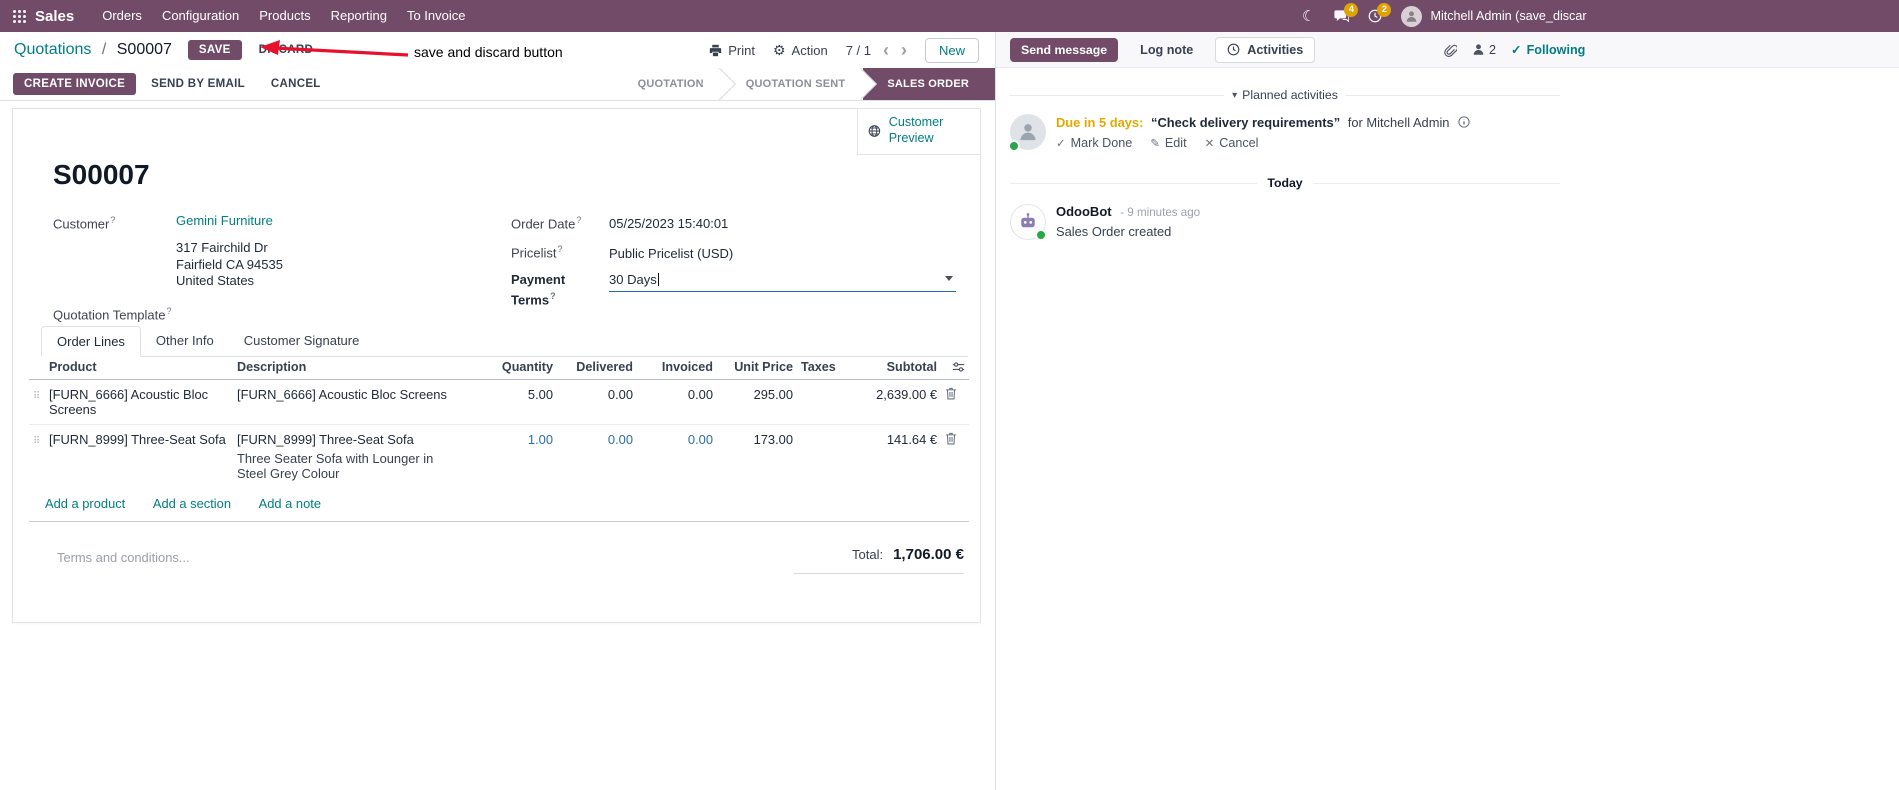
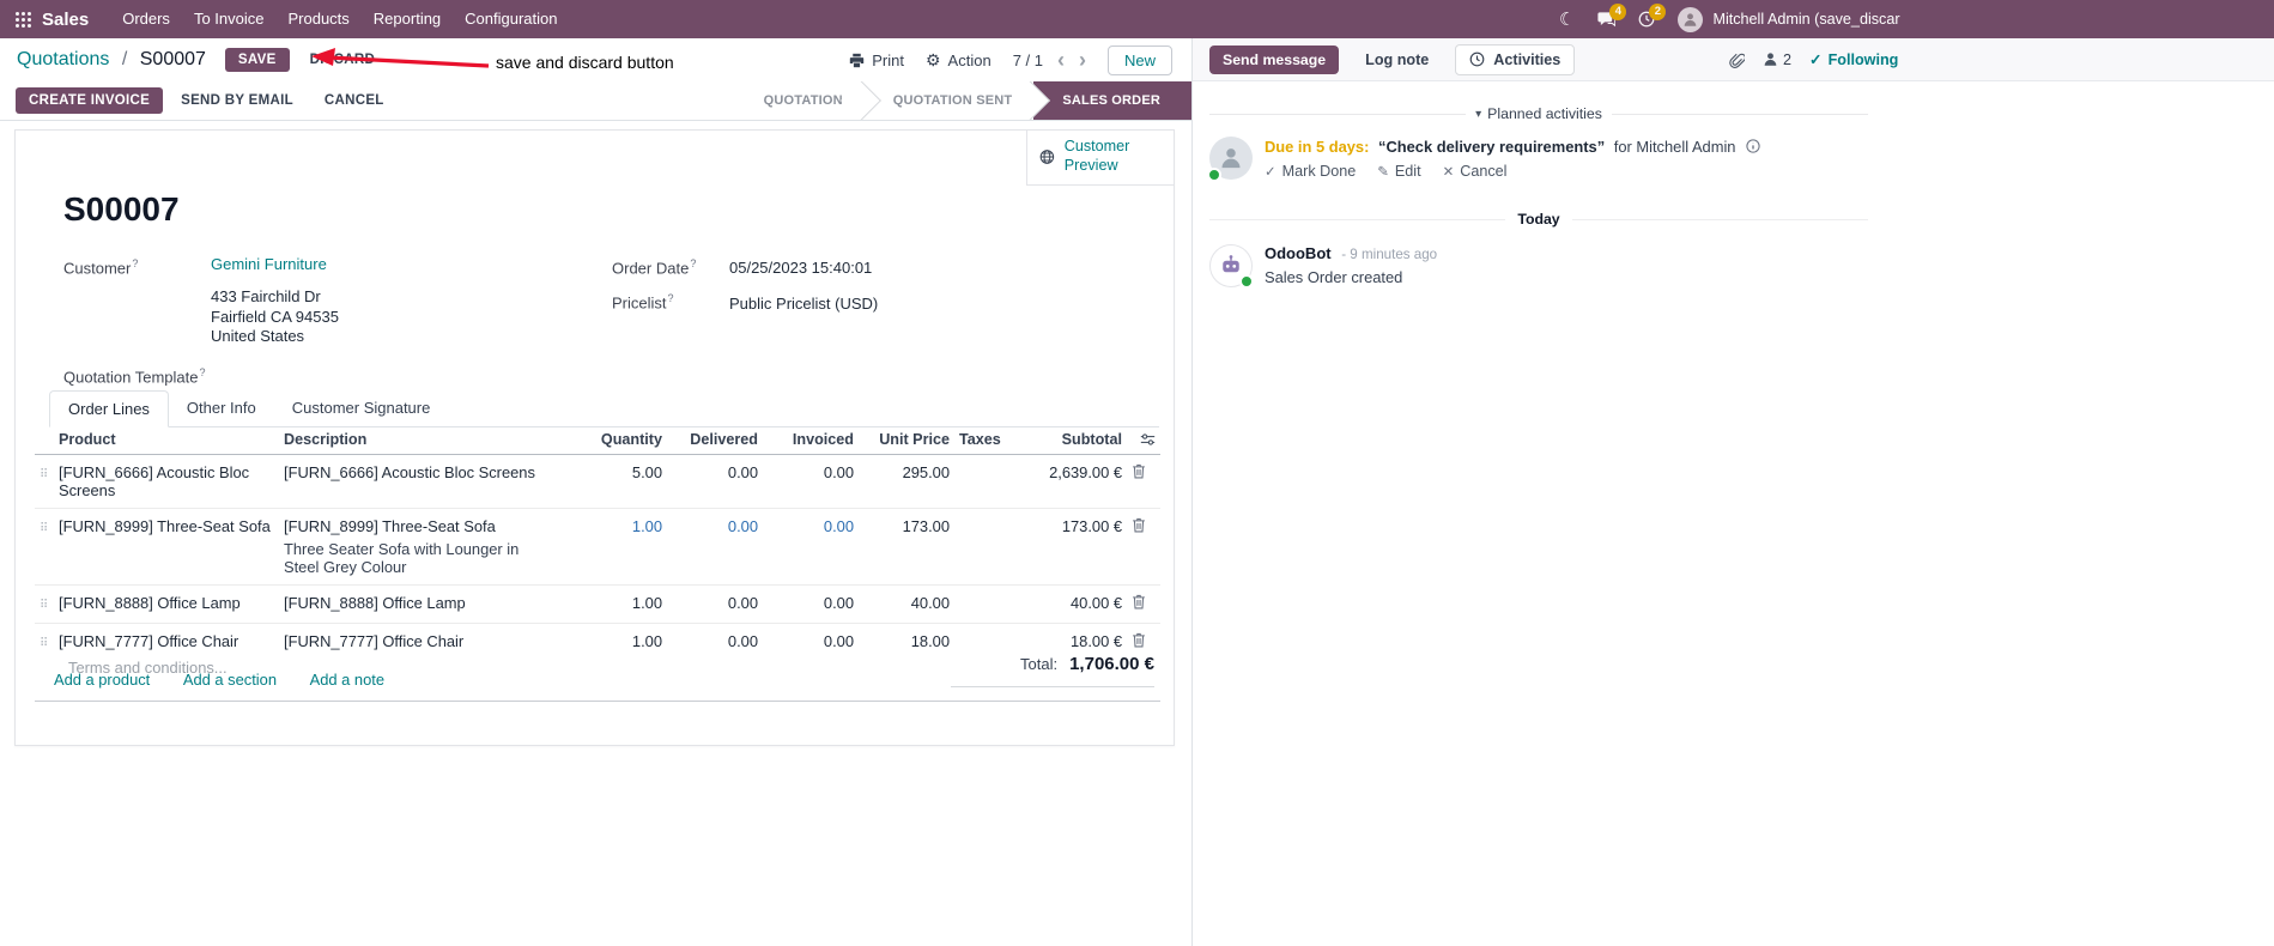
  Sales
  Orders
- Configuration
+ To Invoice
  Products
  Reporting
- To Invoice
+ Configuration
  ☾
  4
  2
  Mitchell Admin (save_discar
  Quotations / S00007
  SAVE
  Print
  ⚙
  Action
  7 / 1
  ‹
  ›
  New
  save and discard button
  CREATE INVOICE
  SEND BY EMAIL
  CANCEL
  QUOTATION
  QUOTATION SENT
  SALES ORDER
  Customer Preview
  S00007
  Customer?
  Gemini Furniture
- 317 Fairchild Dr
+ 433 Fairchild Dr
  Fairfield CA 94535
  United States
  Quotation Template?
  Order Date?
  05/25/2023 15:40:01
  Pricelist?
  Public Pricelist (USD)
- Payment Terms?
- 30 Days
  Order Lines
  Other Info
  Customer Signature
  	Product	Description	Quantity	Delivered	Invoiced	Unit Price	Taxes	Subtotal
  ⠿	[FURN_6666] Acoustic Bloc Screens	[FURN_6666] Acoustic Bloc Screens	5.00	0.00	0.00	295.00		2,639.00 €
- ⠿	[FURN_8999] Three-Seat Sofa	[FURN_8999] Three-Seat Sofa Three Seater Sofa with Lounger in Steel Grey Colour	1.00	0.00	0.00	173.00		141.64 €
+ ⠿	[FURN_8999] Three-Seat Sofa	[FURN_8999] Three-Seat Sofa Three Seater Sofa with Lounger in Steel Grey Colour	1.00	0.00	0.00	173.00		173.00 €
+ ⠿	[FURN_8888] Office Lamp	[FURN_8888] Office Lamp	1.00	0.00	0.00	40.00		40.00 €
+ ⠿	[FURN_7777] Office Chair	[FURN_7777] Office Chair	1.00	0.00	0.00	18.00		18.00 €
  Add a product Add a section Add a note
  Terms and conditions...
  Total:
  1,706.00 €
  Send message
  Log note
  Activities
  2
  ✓
  Following
  ▾
  Planned activities
  Due in 5 days: “Check delivery requirements” for Mitchell Admin
  ✓
  Mark Done
  ✎
  Edit
  ✕
  Cancel
  Today
  OdooBot - 9 minutes ago
  Sales Order created
